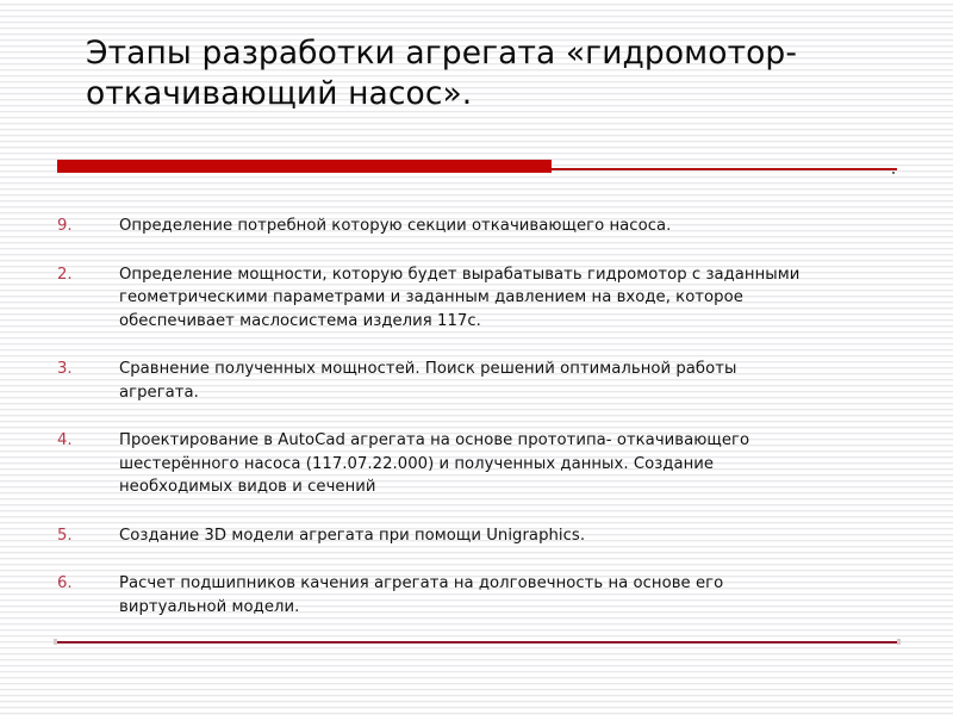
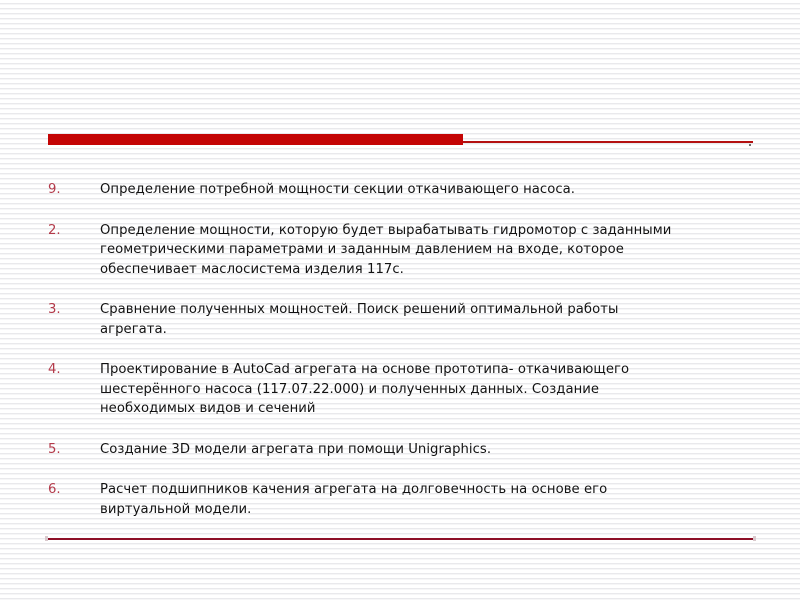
- Этапы разработки агрегата «гидромотор-
- откачивающий насос».
  9.
- Определение потребной которую секции откачивающего насоса.
+ Определение потребной мощности секции откачивающего насоса.
  2.
  Определение мощности, которую будет вырабатывать гидромотор с заданными
  геометрическими параметрами и заданным давлением на входе, которое
  обеспечивает маслосистема изделия 117с.
  3.
  Сравнение полученных мощностей. Поиск решений оптимальной работы
  агрегата.
  4.
  Проектирование в AutoCad агрегата на основе прототипа- откачивающего
  шестерённого насоса (117.07.22.000) и полученных данных. Создание
  необходимых видов и сечений
  5.
  Создание 3D модели агрегата при помощи Unigraphics.
  6.
  Расчет подшипников качения агрегата на долговечность на основе его
  виртуальной модели.
